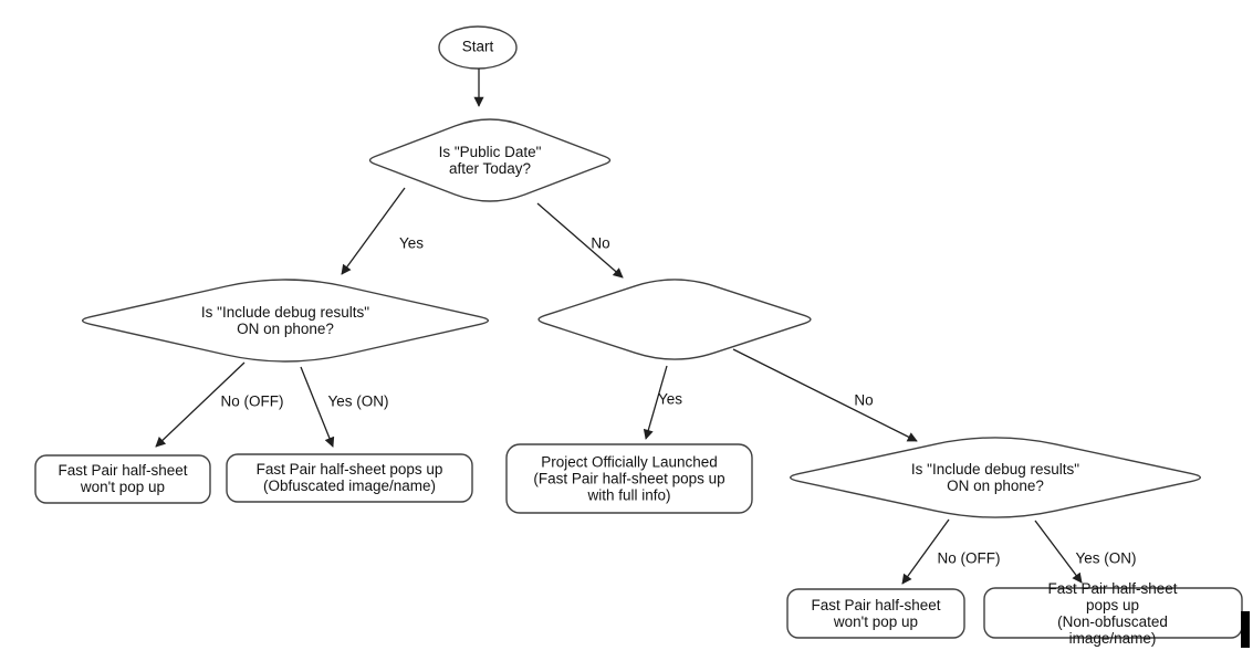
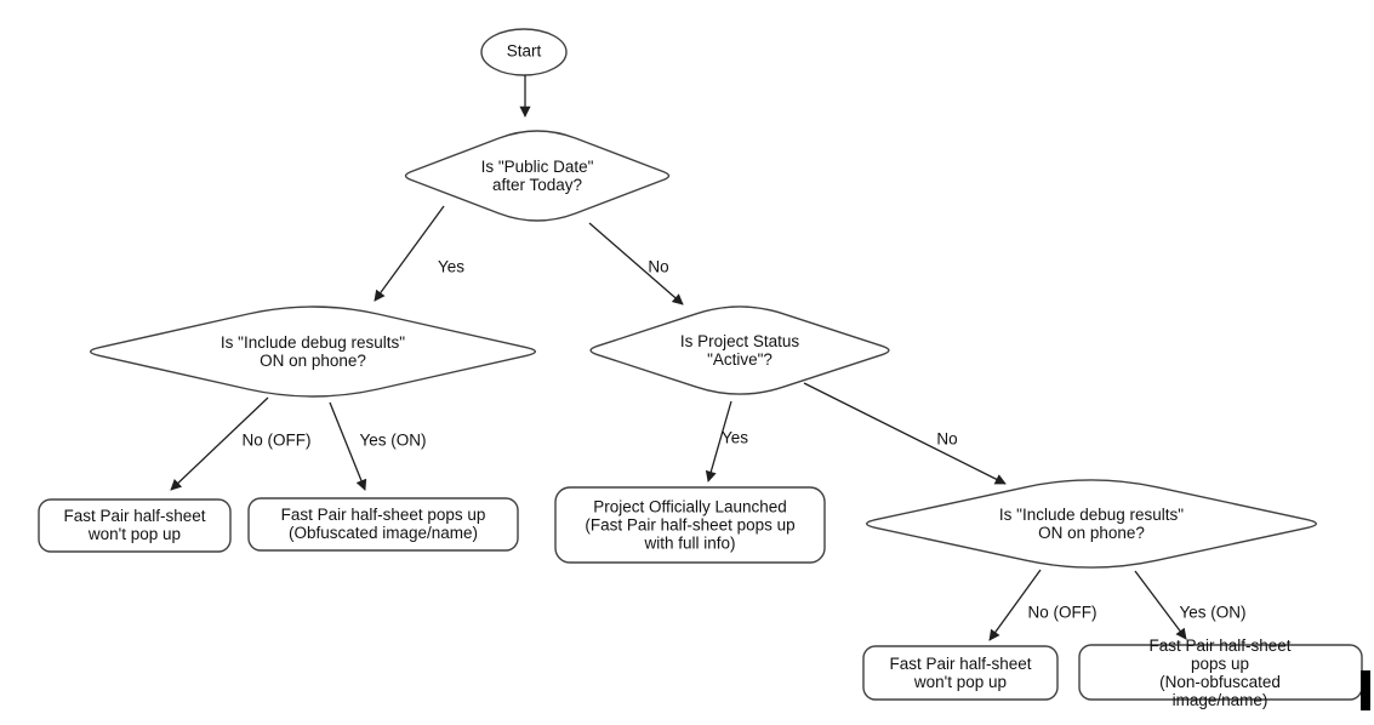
  Start
  Is "Public Date"
  after Today?
  Is "Include debug results"
  ON on phone?
+ Is Project Status
+ "Active"?
  Is "Include debug results"
  ON on phone?
  Fast Pair half-sheet
  won't pop up
  Fast Pair half-sheet pops up
  (Obfuscated image/name)
  Project Officially Launched
  (Fast Pair half-sheet pops up
  with full info)
  Fast Pair half-sheet
  won't pop up
  Fast Pair half-sheet pops up
  (Non-obfuscated image/name)
  Yes
  No
  No (OFF)
  Yes (ON)
  Yes
  No
  No (OFF)
  Yes (ON)
